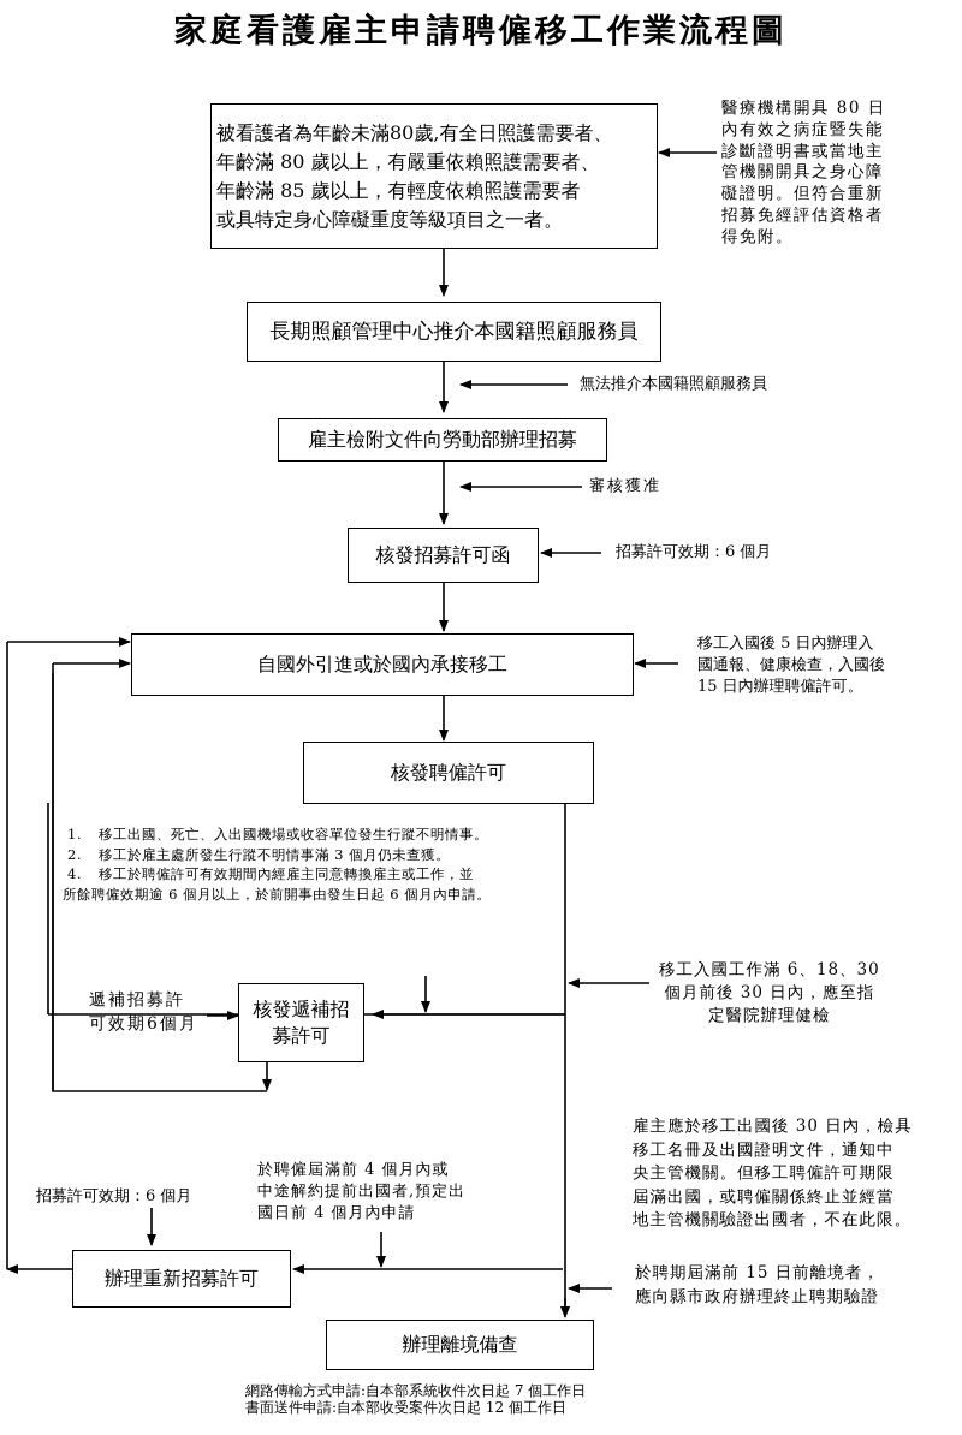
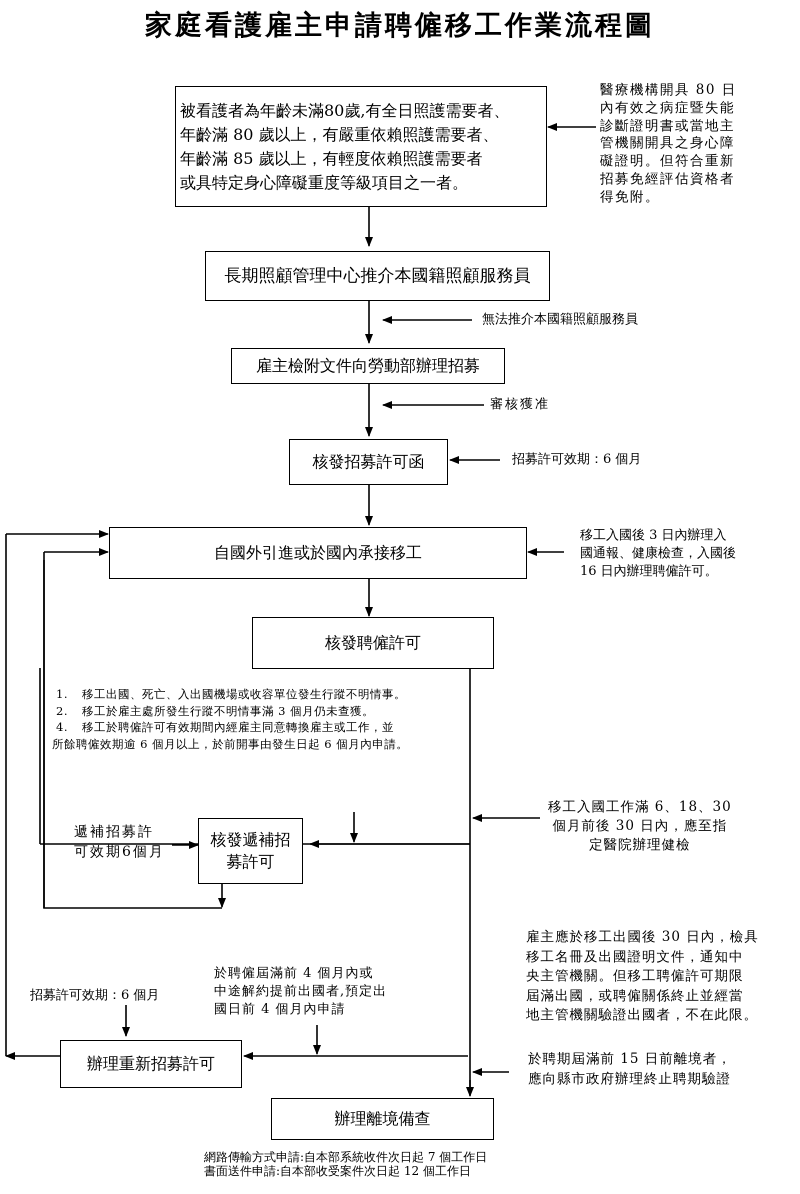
  家庭看護雇主申請聘僱移工作業流程圖
  被看護者為年齡未滿80歲,有全日照護需要者、
  年齡滿 80 歲以上，有嚴重依賴照護需要者、
  年齡滿 85 歲以上，有輕度依賴照護需要者
  或具特定身心障礙重度等級項目之一者。
  長期照顧管理中心推介本國籍照顧服務員
  雇主檢附文件向勞動部辦理招募
  核發招募許可函
  自國外引進或於國內承接移工
  核發聘僱許可
  核發遞補招
  募許可
  辦理重新招募許可
  辦理離境備查
  醫療機構開具 80 日
  內有效之病症暨失能
  診斷證明書或當地主
  管機關開具之身心障
  礙證明。但符合重新
  招募免經評估資格者
  得免附。
  無法推介本國籍照顧服務員
  審核獲准
  招募許可效期：6 個月
- 移工入國後 5 日內辦理入
+ 移工入國後 3 日內辦理入
  國通報、健康檢查，入國後
- 15 日內辦理聘僱許可。
+ 16 日內辦理聘僱許可。
  1. 移工出國、死亡、入出國機場或收容單位發生行蹤不明情事。
  2. 移工於雇主處所發生行蹤不明情事滿 3 個月仍未查獲。
  4. 移工於聘僱許可有效期間內經雇主同意轉換雇主或工作，並
  所餘聘僱效期逾 6 個月以上，於前開事由發生日起 6 個月內申請。
  移工入國工作滿 6、18、30
  個月前後 30 日內，應至指
  定醫院辦理健檢
  遞補招募許
  可效期6個月
  雇主應於移工出國後 30 日內，檢具
  移工名冊及出國證明文件，通知中
  央主管機關。但移工聘僱許可期限
  屆滿出國，或聘僱關係終止並經當
  地主管機關驗證出國者，不在此限。
  招募許可效期：6 個月
  於聘僱屆滿前 4 個月內或
  中途解約提前出國者,預定出
  國日前 4 個月內申請
  於聘期屆滿前 15 日前離境者，
  應向縣市政府辦理終止聘期驗證
  網路傳輸方式申請:自本部系統收件次日起 7 個工作日
  書面送件申請:自本部收受案件次日起 12 個工作日
